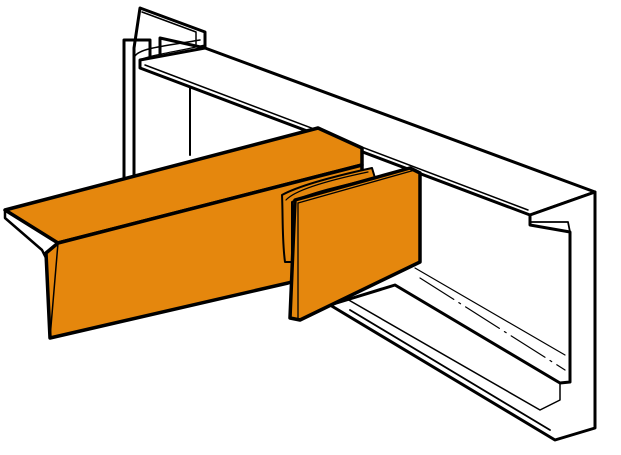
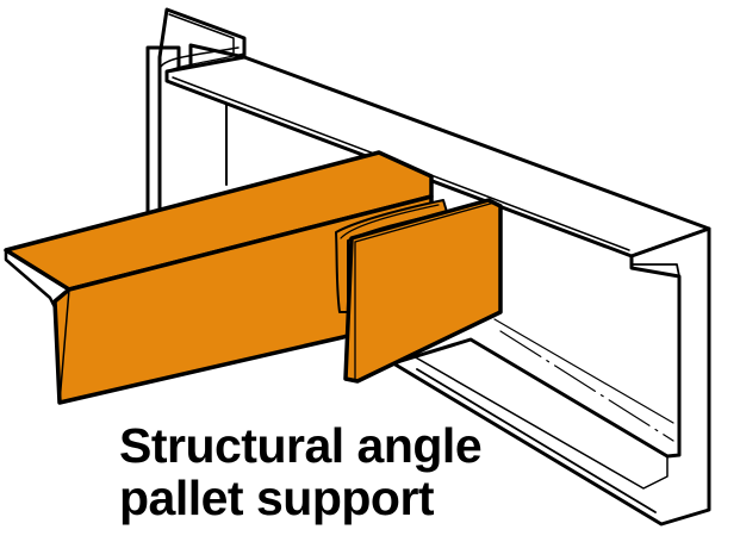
+ Structural angle
+ pallet support
